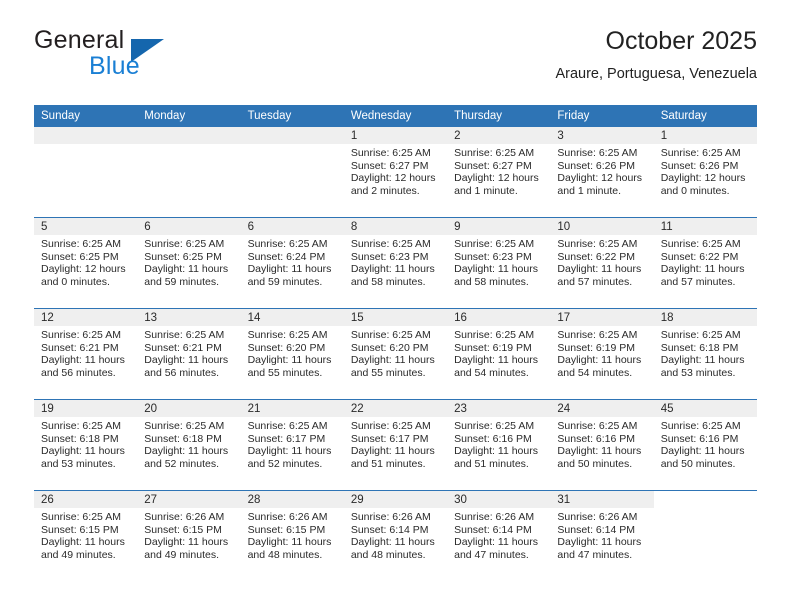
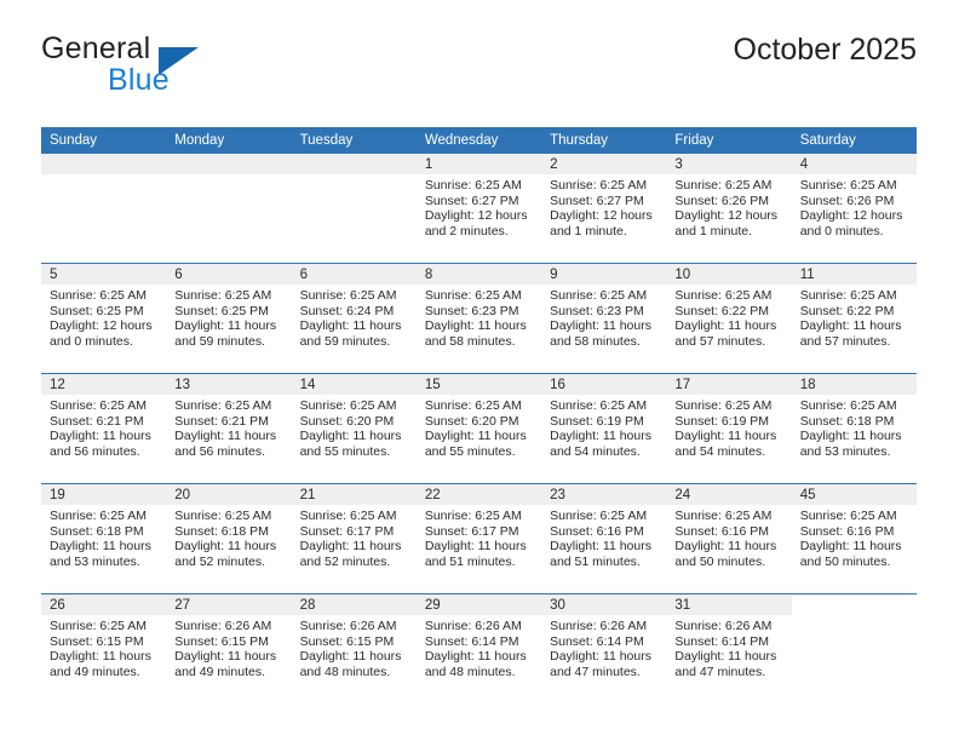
  General
  Blue
  October 2025
- Araure, Portuguesa, Venezuela
  Sunday	Monday	Tuesday	Wednesday	Thursday	Friday	Saturday
- 			1Sunrise: 6:25 AMSunset: 6:27 PMDaylight: 12 hoursand 2 minutes.	2Sunrise: 6:25 AMSunset: 6:27 PMDaylight: 12 hoursand 1 minute.	3Sunrise: 6:25 AMSunset: 6:26 PMDaylight: 12 hoursand 1 minute.	1Sunrise: 6:25 AMSunset: 6:26 PMDaylight: 12 hoursand 0 minutes.
+ 			1Sunrise: 6:25 AMSunset: 6:27 PMDaylight: 12 hoursand 2 minutes.	2Sunrise: 6:25 AMSunset: 6:27 PMDaylight: 12 hoursand 1 minute.	3Sunrise: 6:25 AMSunset: 6:26 PMDaylight: 12 hoursand 1 minute.	4Sunrise: 6:25 AMSunset: 6:26 PMDaylight: 12 hoursand 0 minutes.
  5Sunrise: 6:25 AMSunset: 6:25 PMDaylight: 12 hoursand 0 minutes.	6Sunrise: 6:25 AMSunset: 6:25 PMDaylight: 11 hoursand 59 minutes.	6Sunrise: 6:25 AMSunset: 6:24 PMDaylight: 11 hoursand 59 minutes.	8Sunrise: 6:25 AMSunset: 6:23 PMDaylight: 11 hoursand 58 minutes.	9Sunrise: 6:25 AMSunset: 6:23 PMDaylight: 11 hoursand 58 minutes.	10Sunrise: 6:25 AMSunset: 6:22 PMDaylight: 11 hoursand 57 minutes.	11Sunrise: 6:25 AMSunset: 6:22 PMDaylight: 11 hoursand 57 minutes.
  12Sunrise: 6:25 AMSunset: 6:21 PMDaylight: 11 hoursand 56 minutes.	13Sunrise: 6:25 AMSunset: 6:21 PMDaylight: 11 hoursand 56 minutes.	14Sunrise: 6:25 AMSunset: 6:20 PMDaylight: 11 hoursand 55 minutes.	15Sunrise: 6:25 AMSunset: 6:20 PMDaylight: 11 hoursand 55 minutes.	16Sunrise: 6:25 AMSunset: 6:19 PMDaylight: 11 hoursand 54 minutes.	17Sunrise: 6:25 AMSunset: 6:19 PMDaylight: 11 hoursand 54 minutes.	18Sunrise: 6:25 AMSunset: 6:18 PMDaylight: 11 hoursand 53 minutes.
  19Sunrise: 6:25 AMSunset: 6:18 PMDaylight: 11 hoursand 53 minutes.	20Sunrise: 6:25 AMSunset: 6:18 PMDaylight: 11 hoursand 52 minutes.	21Sunrise: 6:25 AMSunset: 6:17 PMDaylight: 11 hoursand 52 minutes.	22Sunrise: 6:25 AMSunset: 6:17 PMDaylight: 11 hoursand 51 minutes.	23Sunrise: 6:25 AMSunset: 6:16 PMDaylight: 11 hoursand 51 minutes.	24Sunrise: 6:25 AMSunset: 6:16 PMDaylight: 11 hoursand 50 minutes.	45Sunrise: 6:25 AMSunset: 6:16 PMDaylight: 11 hoursand 50 minutes.
  26Sunrise: 6:25 AMSunset: 6:15 PMDaylight: 11 hoursand 49 minutes.	27Sunrise: 6:26 AMSunset: 6:15 PMDaylight: 11 hoursand 49 minutes.	28Sunrise: 6:26 AMSunset: 6:15 PMDaylight: 11 hoursand 48 minutes.	29Sunrise: 6:26 AMSunset: 6:14 PMDaylight: 11 hoursand 48 minutes.	30Sunrise: 6:26 AMSunset: 6:14 PMDaylight: 11 hoursand 47 minutes.	31Sunrise: 6:26 AMSunset: 6:14 PMDaylight: 11 hoursand 47 minutes.
